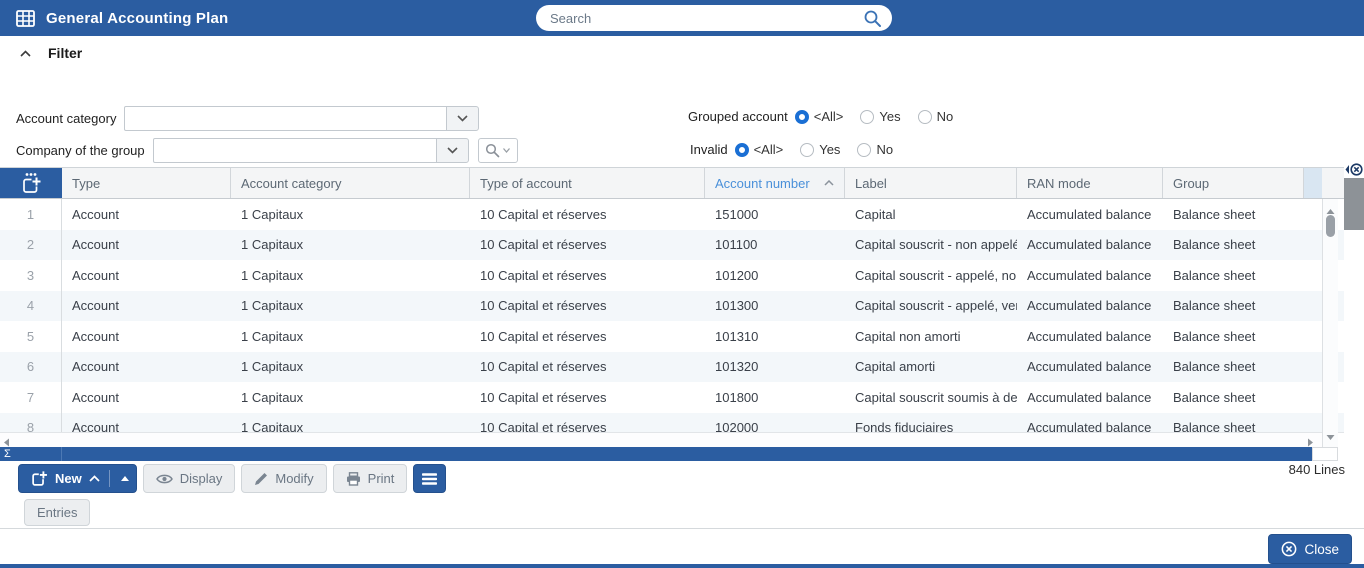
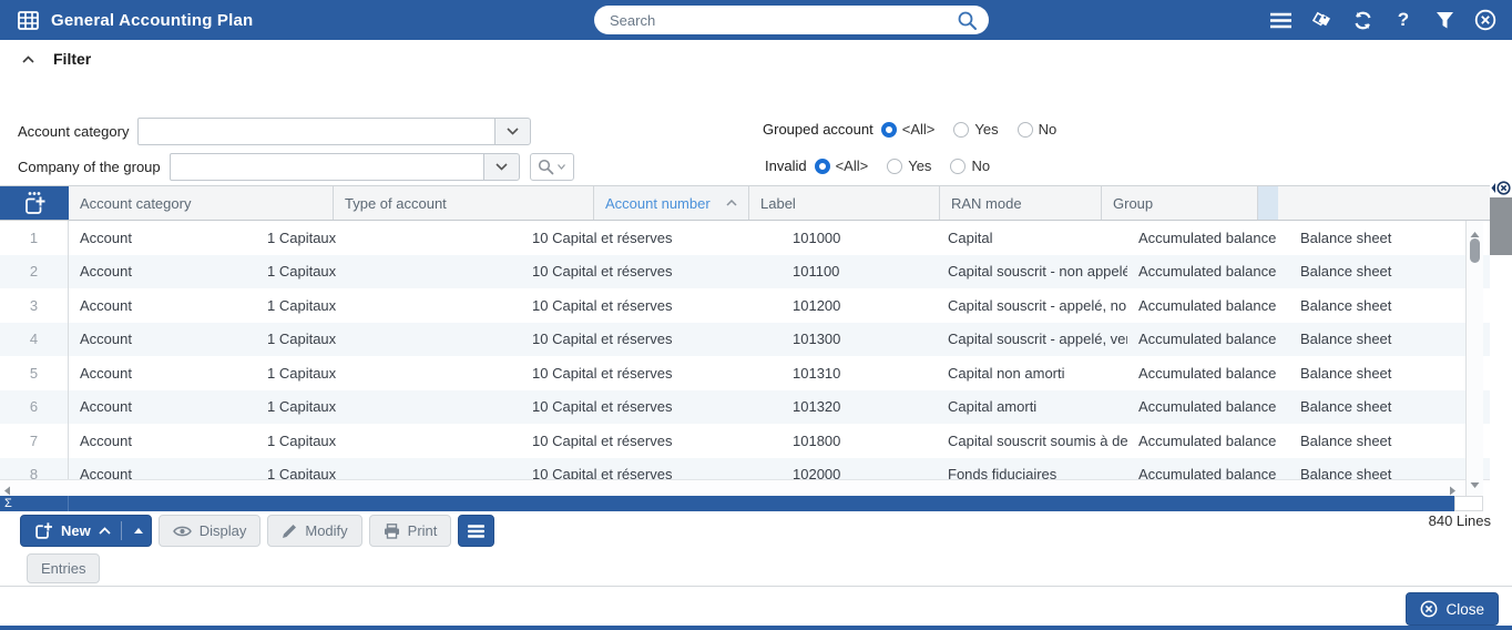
  General Accounting Plan
  Search
+ ?
  Filter
  Account category
  Company of the group
  Grouped account
  <All>
  Yes
  No
  Invalid
  <All>
  Yes
  No
- Type
  Account category
  Type of account
  Account number
  Label
  RAN mode
  Group
  1
  Account
  1 Capitaux
  10 Capital et réserves
- 151000
+ 101000
  Capital
  Accumulated balance
  Balance sheet
  2
  Account
  1 Capitaux
  10 Capital et réserves
  101100
  Capital souscrit - non appelé
  Accumulated balance
  Balance sheet
  3
  Account
  1 Capitaux
  10 Capital et réserves
  101200
  Capital souscrit - appelé, no
  Accumulated balance
  Balance sheet
  4
  Account
  1 Capitaux
  10 Capital et réserves
  101300
  Capital souscrit - appelé, ve
  Accumulated balance
  Balance sheet
  5
  Account
  1 Capitaux
  10 Capital et réserves
  101310
  Capital non amorti
  Accumulated balance
  Balance sheet
  6
  Account
  1 Capitaux
  10 Capital et réserves
  101320
  Capital amorti
  Accumulated balance
  Balance sheet
  7
  Account
  1 Capitaux
  10 Capital et réserves
  101800
  Capital souscrit soumis à de
  Accumulated balance
  Balance sheet
  8
  Account
  1 Capitaux
  10 Capital et réserves
  102000
  Fonds fiduciaires
  Accumulated balance
  Balance sheet
  Σ
  New
  Display
  Modify
  Print
  840 Lines
  Entries
  Close
